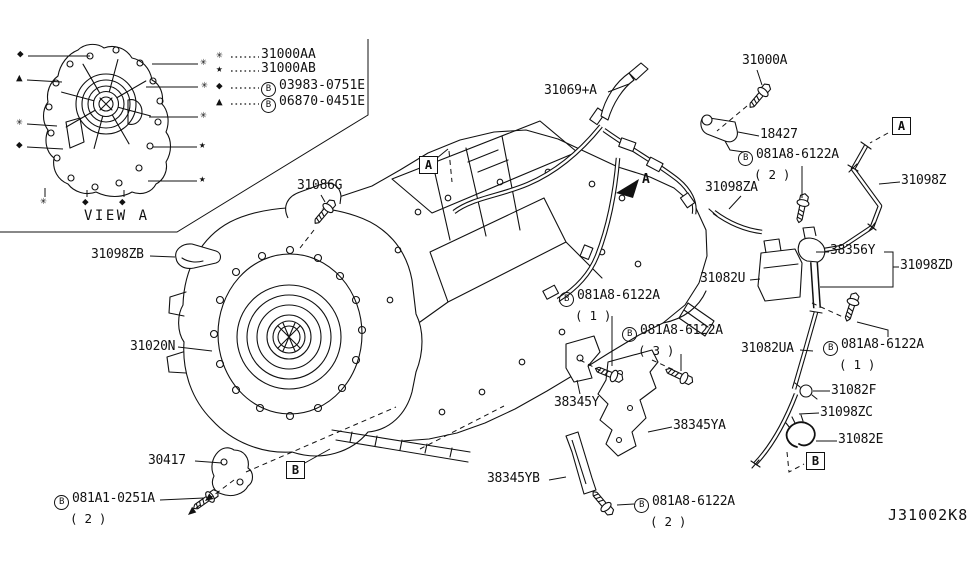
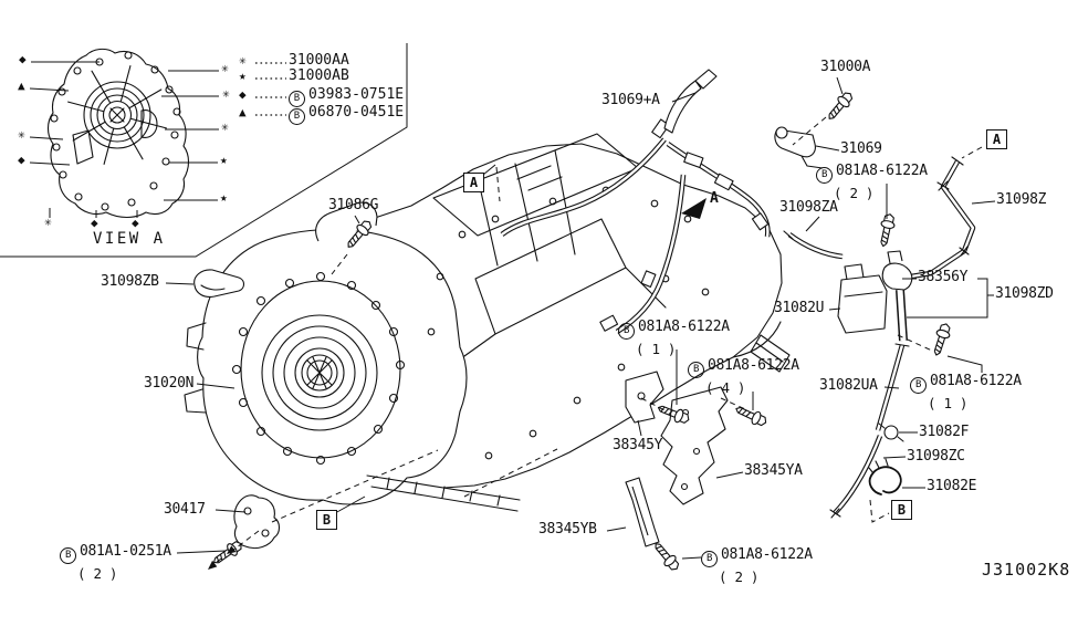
  VIEW A
  J31002K8
  A
  ✳
  31000AA
  ★
  31000AB
  ◆
  B 03983-0751E
  ▲
  B 06870-0451E
  ◆
  ▲
  ✳
  ◆
  ✳
  ✳
  ✳
  ★
  ★
  ✳
  ◆
  ◆
  31086G
  31098ZB
  31020N
  30417
  B 081A1-0251A
  ( 2 )
  38345Y
  B 081A8-6122A
  ( 1 )
  B 081A8-6122A
- ( 3 )
+ ( 4 )
  38345YA
  38345YB
  B 081A8-6122A
  ( 2 )
  31069+A
  31000A
- 18427
+ 31069
  B 081A8-6122A
  ( 2 )
  31098Z
  31098ZA
  38356Y
  31098ZD
  31082U
  31082UA
  B 081A8-6122A
  ( 1 )
  31082F
  31098ZC
  31082E
  A
  A
  B
  B
